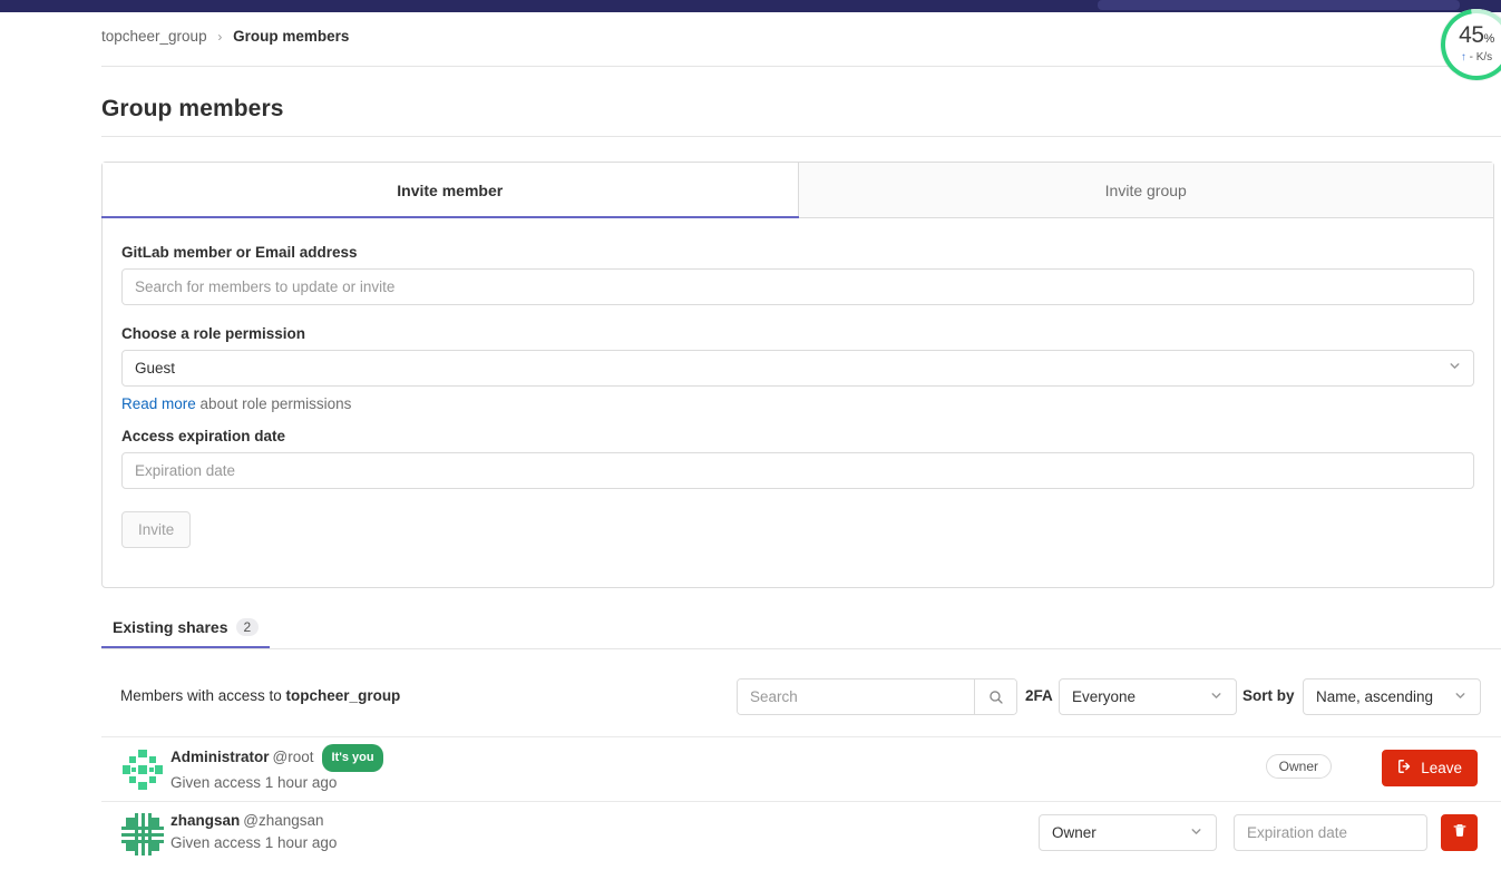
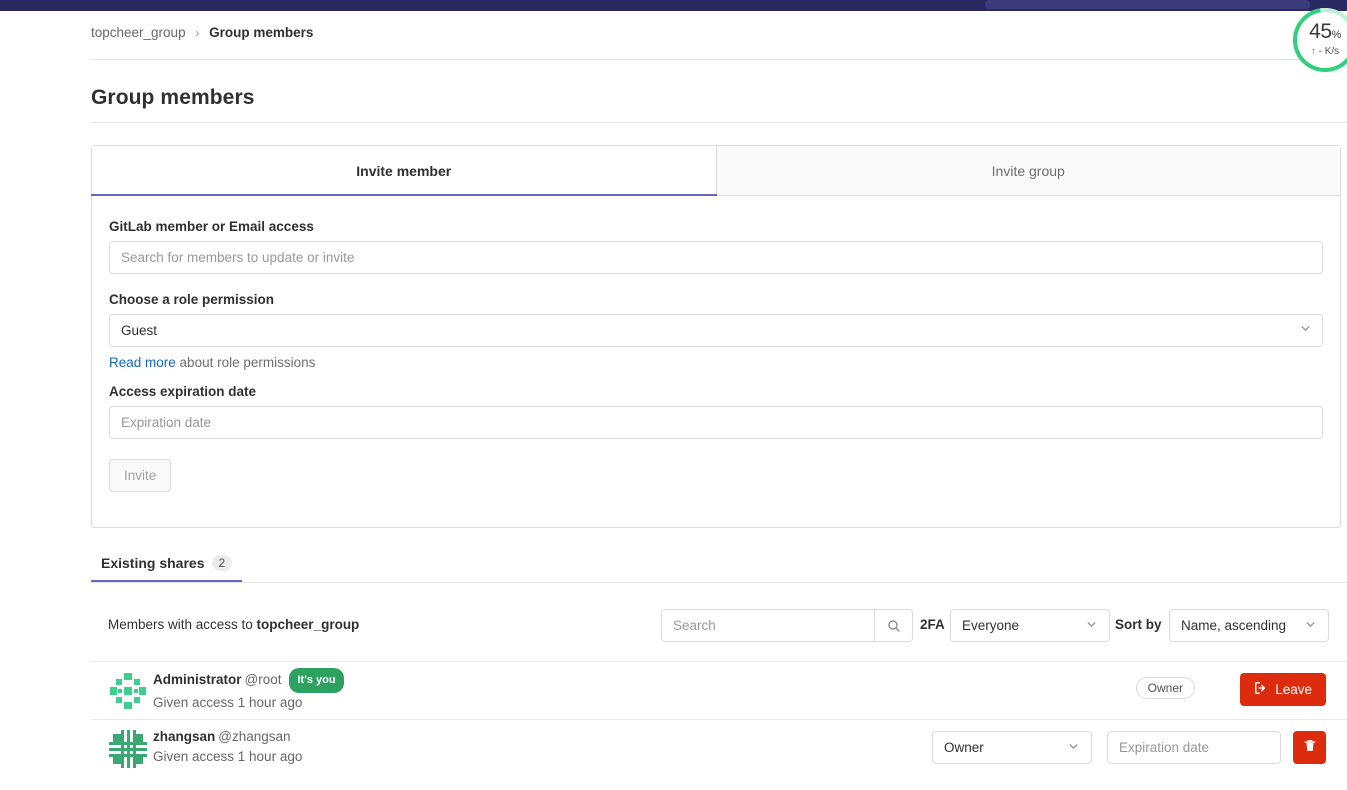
  45%
  ↑ - K/s
  topcheer_group › Group members
  Group members
  Invite member
  Invite group
- GitLab member or Email address
+ GitLab member or Email access
  Search for members to update or invite
  Choose a role permission
  Guest
  Read more about role permissions
  Access expiration date
  Expiration date Invite
  Existing shares
  2
  Members with access to topcheer_group
  Search
  2FA
  Everyone
  Sort by
  Name, ascending
  Administrator @root It's you
  Given access 1 hour ago
  Owner
  Leave
  zhangsan @zhangsan
  Given access 1 hour ago
  Owner
  Expiration date
